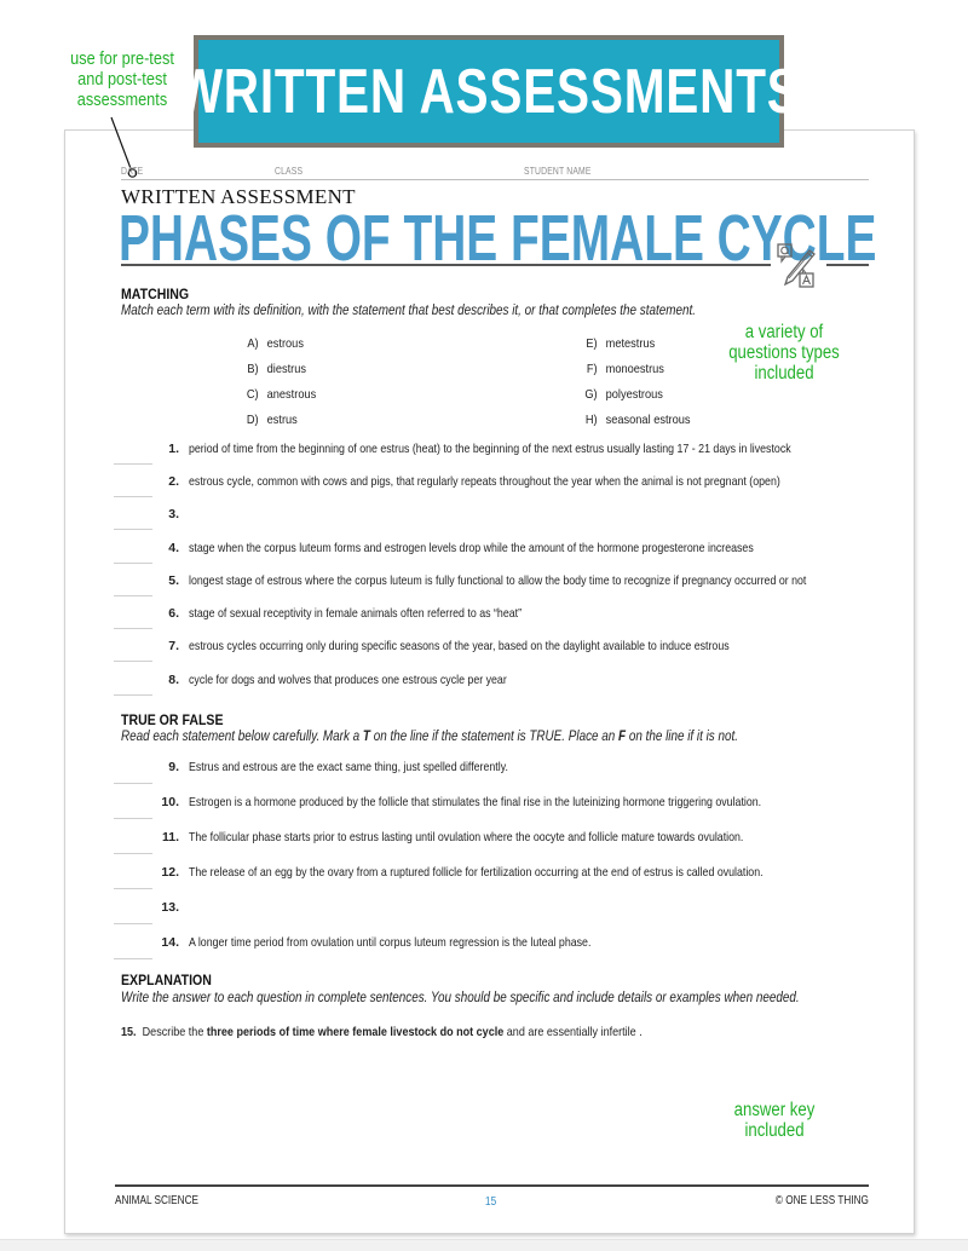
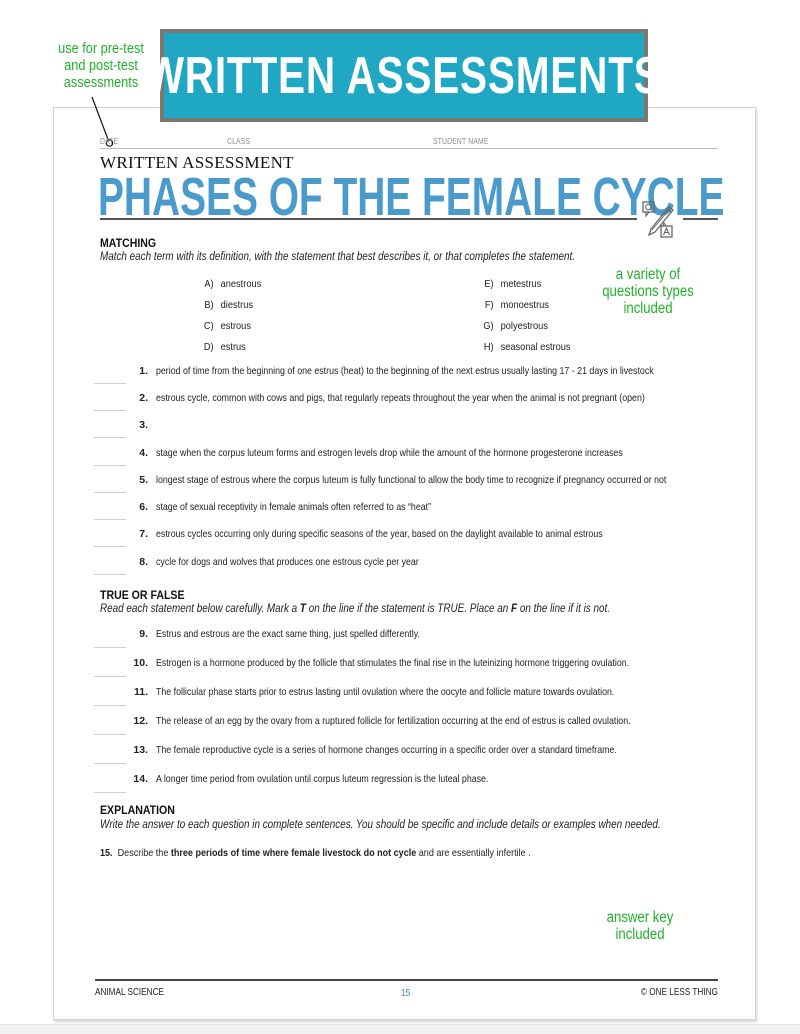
  use for pre-test
  and post-test
  assessments
  WRITTEN ASSESSMENTS
  DATE
  CLASS
  STUDENT NAME
  WRITTEN ASSESSMENT
  PHASES OF THE FEMALE CYCLE
  MATCHING
  Match each term with its definition, with the statement that best describes it, or that completes the statement.
  a variety of
  questions types
  included
- A) estrous
+ A) anestrous
  B) diestrus
- C) anestrous
+ C) estrous
  D) estrus
  E) metestrus
  F) monoestrus
  G) polyestrous
  H) seasonal estrous
  1.
  period of time from the beginning of one estrus (heat) to the beginning of the next estrus usually lasting 17 - 21 days in livestock
  2.
  estrous cycle, common with cows and pigs, that regularly repeats throughout the year when the animal is not pregnant (open)
  3.
  4.
  stage when the corpus luteum forms and estrogen levels drop while the amount of the hormone progesterone increases
  5.
  longest stage of estrous where the corpus luteum is fully functional to allow the body time to recognize if pregnancy occurred or not
  6.
  stage of sexual receptivity in female animals often referred to as “heat”
  7.
- estrous cycles occurring only during specific seasons of the year, based on the daylight available to induce estrous
+ estrous cycles occurring only during specific seasons of the year, based on the daylight available to animal estrous
  8.
  cycle for dogs and wolves that produces one estrous cycle per year
  TRUE OR FALSE
  Read each statement below carefully. Mark a T on the line if the statement is TRUE. Place an F on the line if it is not.
  9.
  Estrus and estrous are the exact same thing, just spelled differently.
  10.
  Estrogen is a hormone produced by the follicle that stimulates the final rise in the luteinizing hormone triggering ovulation.
  11.
  The follicular phase starts prior to estrus lasting until ovulation where the oocyte and follicle mature towards ovulation.
  12.
  The release of an egg by the ovary from a ruptured follicle for fertilization occurring at the end of estrus is called ovulation.
  13.
+ The female reproductive cycle is a series of hormone changes occurring in a specific order over a standard timeframe.
  14.
  A longer time period from ovulation until corpus luteum regression is the luteal phase.
  EXPLANATION
  Write the answer to each question in complete sentences. You should be specific and include details or examples when needed.
  15. Describe the three periods of time where female livestock do not cycle and are essentially infertile .
  answer key
  included
  ANIMAL SCIENCE
  15
  © ONE LESS THING
